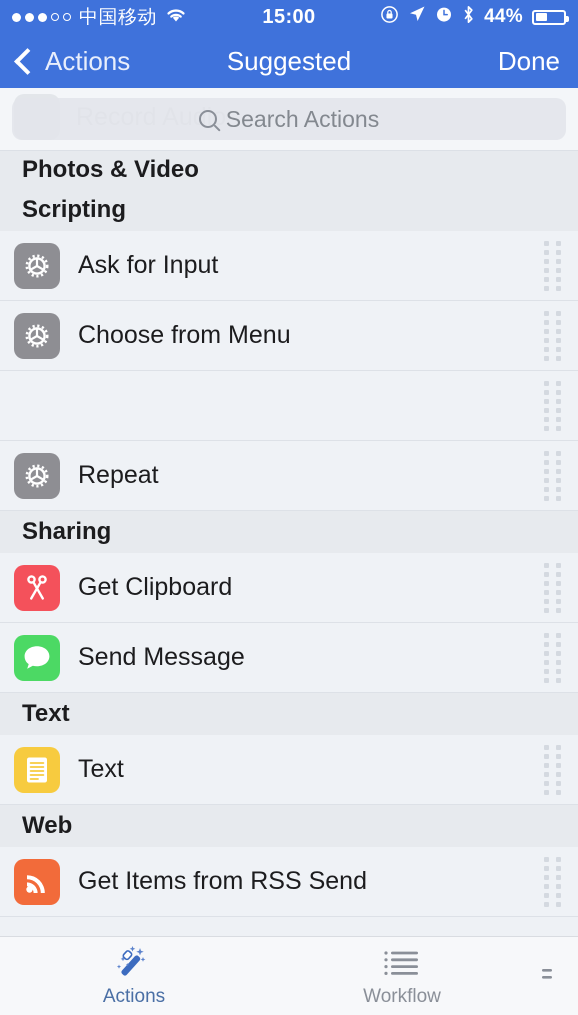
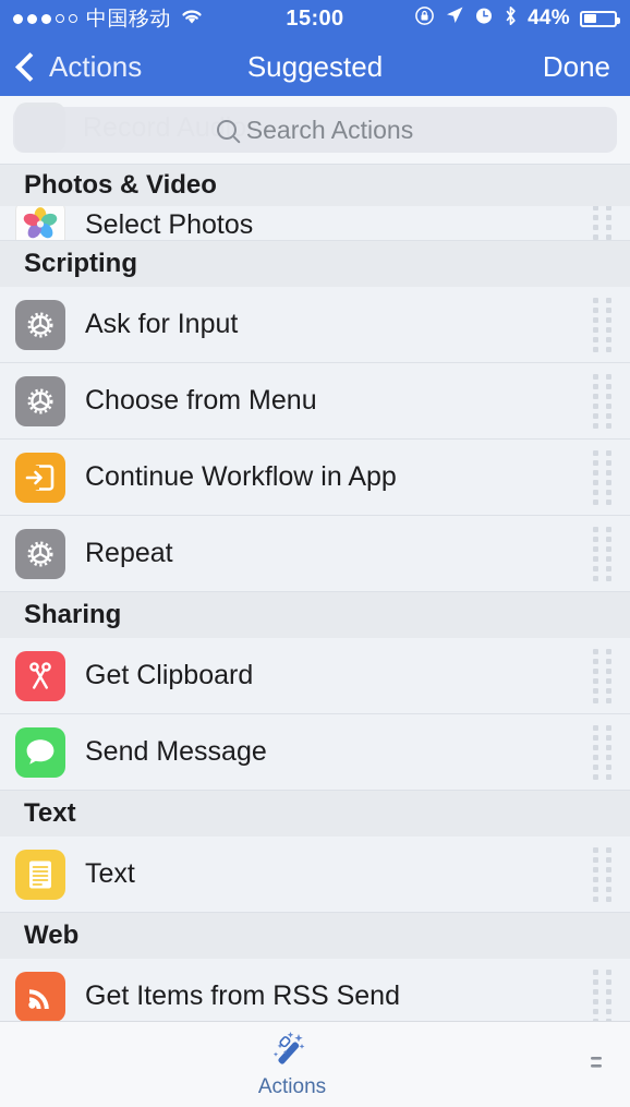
  中国移动
  15:00
  44%
  Actions
  Suggested
  Done
  Record Auo
  Search Actions
  Photos & Video
+ Select Photos
  Scripting
  Ask for Input
  Choose from Menu
+ Continue Workflow in App
  Repeat
  Sharing
  Get Clipboard
  Send Message
  Text
  Text
  Web
  Get Items from RSS Send
  Actions
- Workflow
